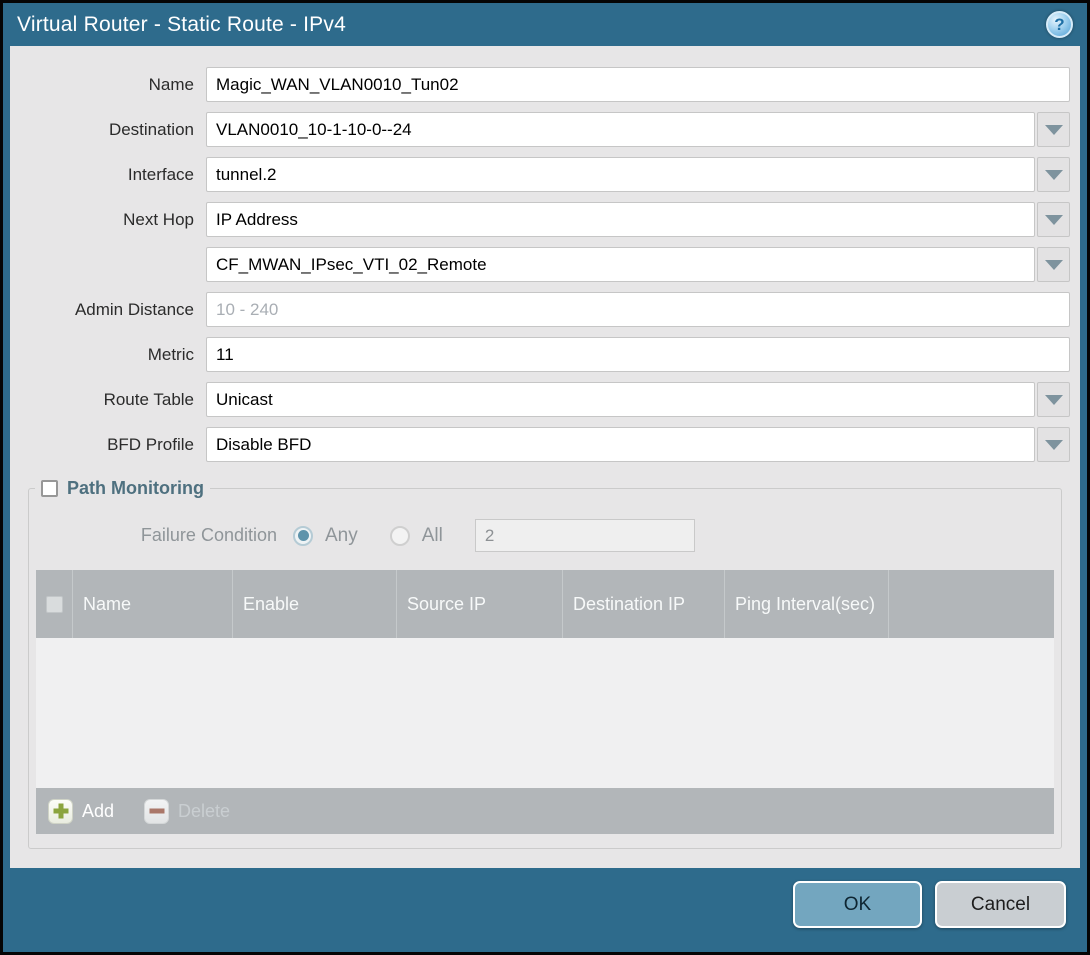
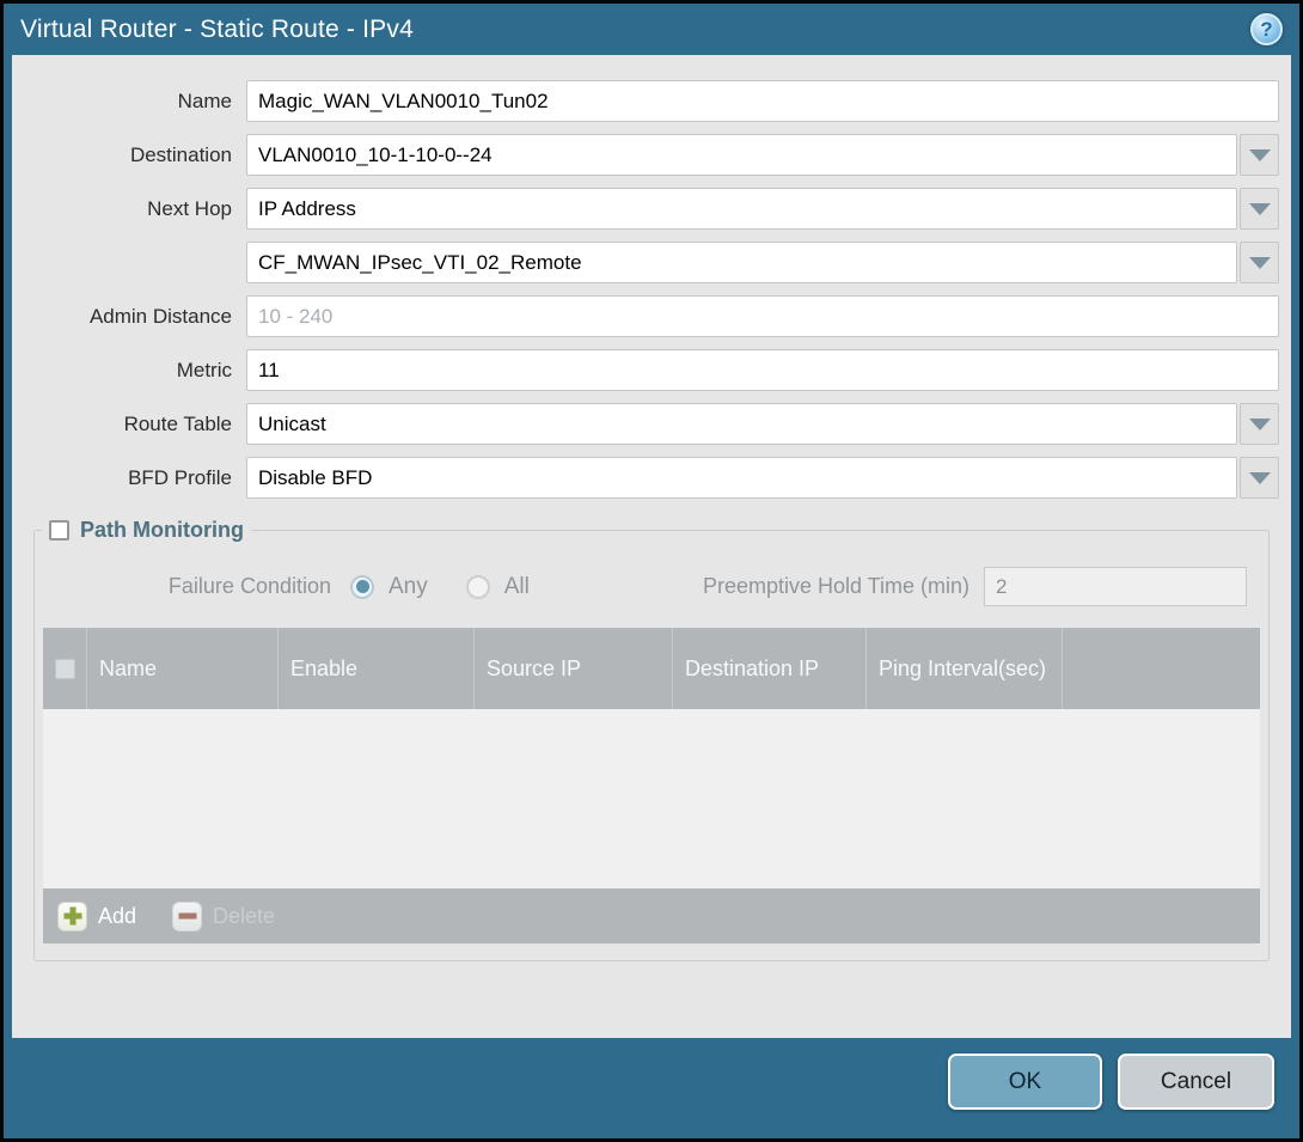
  Virtual Router - Static Route - IPv4
  ?
  Name
  Magic_WAN_VLAN0010_Tun02
  Destination
  VLAN0010_10-1-10-0--24
- Interface
- tunnel.2
  Next Hop
  IP Address
  CF_MWAN_IPsec_VTI_02_Remote
  Admin Distance
  10 - 240
  Metric
  11
  Route Table
  Unicast
  BFD Profile
  Disable BFD
  Path Monitoring
  Failure Condition
  Any
  All
+ Preemptive Hold Time (min)
  2
  Name
  Enable
  Source IP
  Destination IP
  Ping Interval(sec)
  Add
  Delete
  OK
  Cancel
